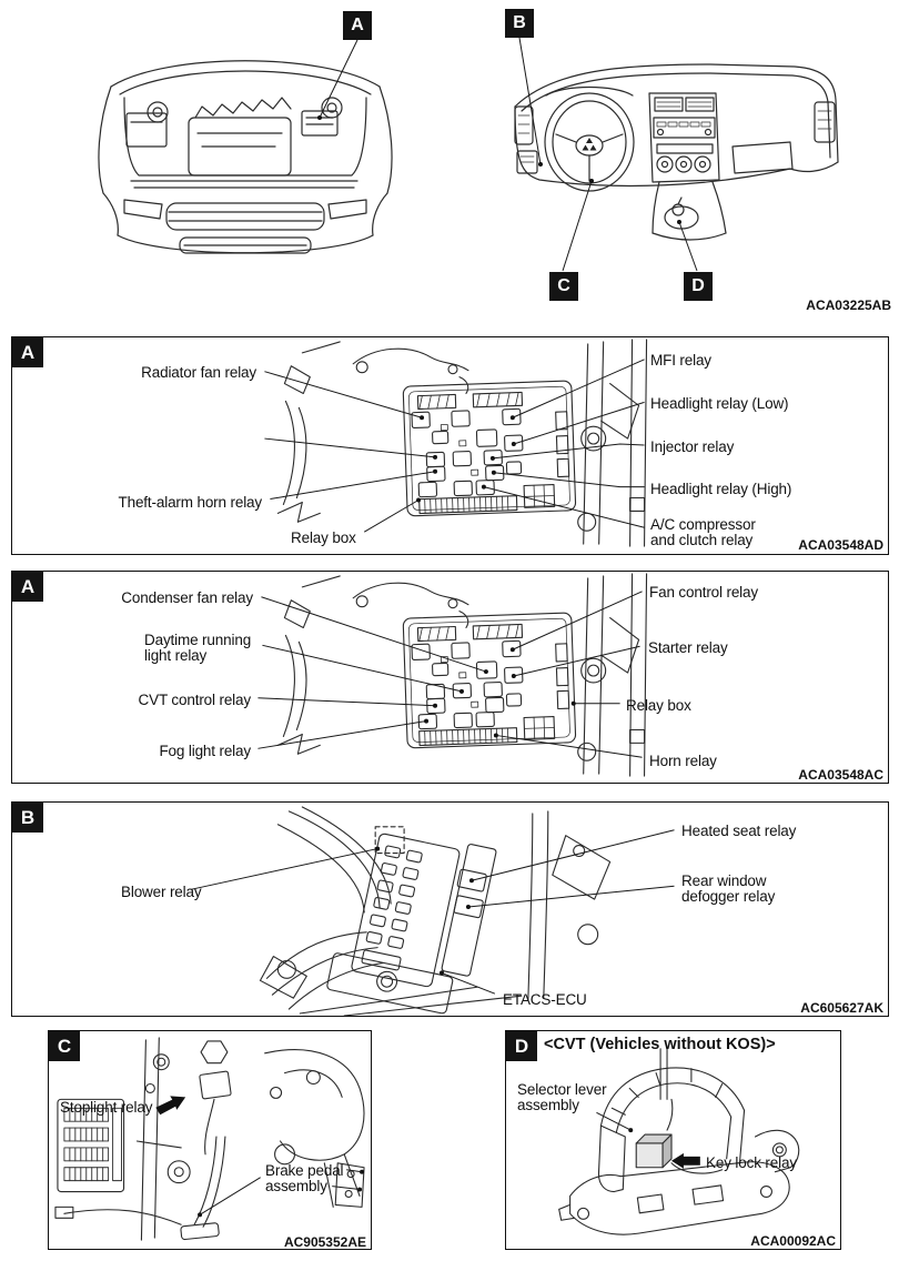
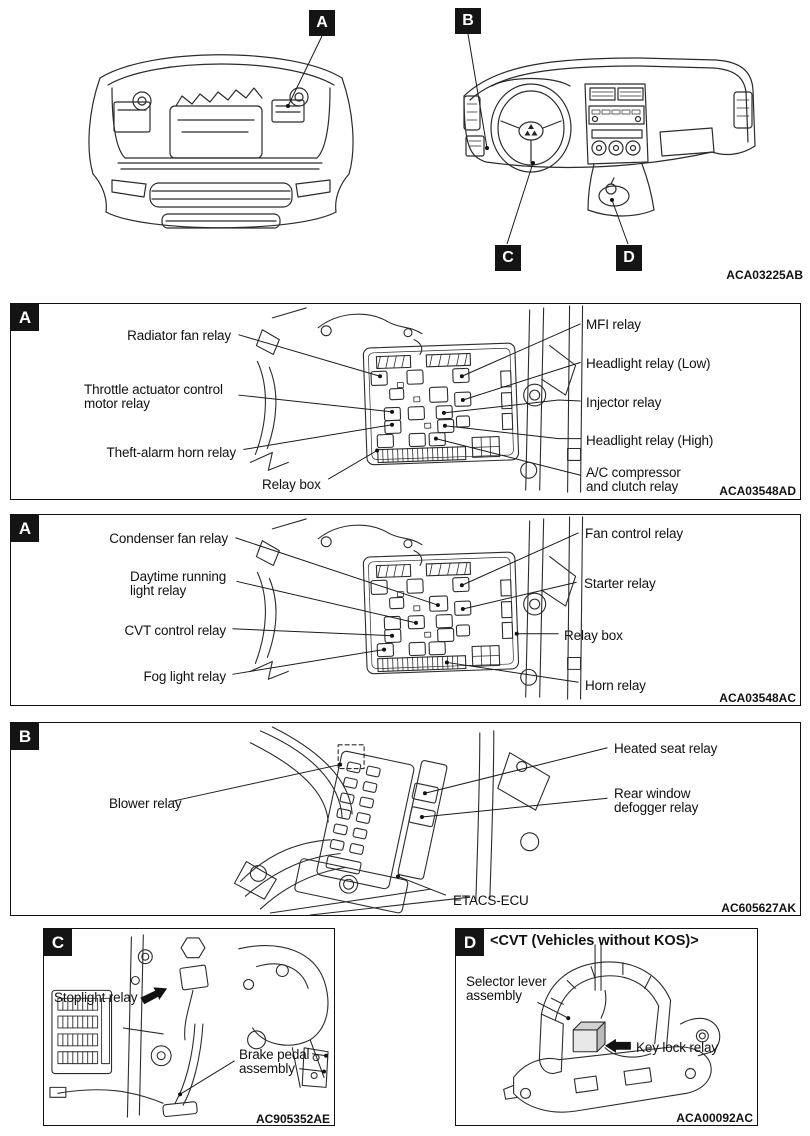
  A
  B
  C
  D
  ACA03225AB
  A
  Radiator fan relay
+ Throttle actuator control
+ motor relay
  Theft-alarm horn relay
  Relay box
  MFI relay
  Headlight relay (Low)
  Injector relay
  Headlight relay (High)
  A/C compressor
  and clutch relay
  ACA03548AD
  A
  Condenser fan relay
  Daytime running
  light relay
  CVT control relay
  Fog light relay
  Fan control relay
  Starter relay
  Relay box
  Horn relay
  ACA03548AC
  B
  Blower relay
  Heated seat relay
  Rear window
  defogger relay
  ETACS-ECU
  AC605627AK
  C
  Stoplight relay
  Brake pedal
  assembly
  AC905352AE
  D
  <CVT (Vehicles without KOS)>
  Selector lever
  assembly
  Key lock relay
  ACA00092AC
